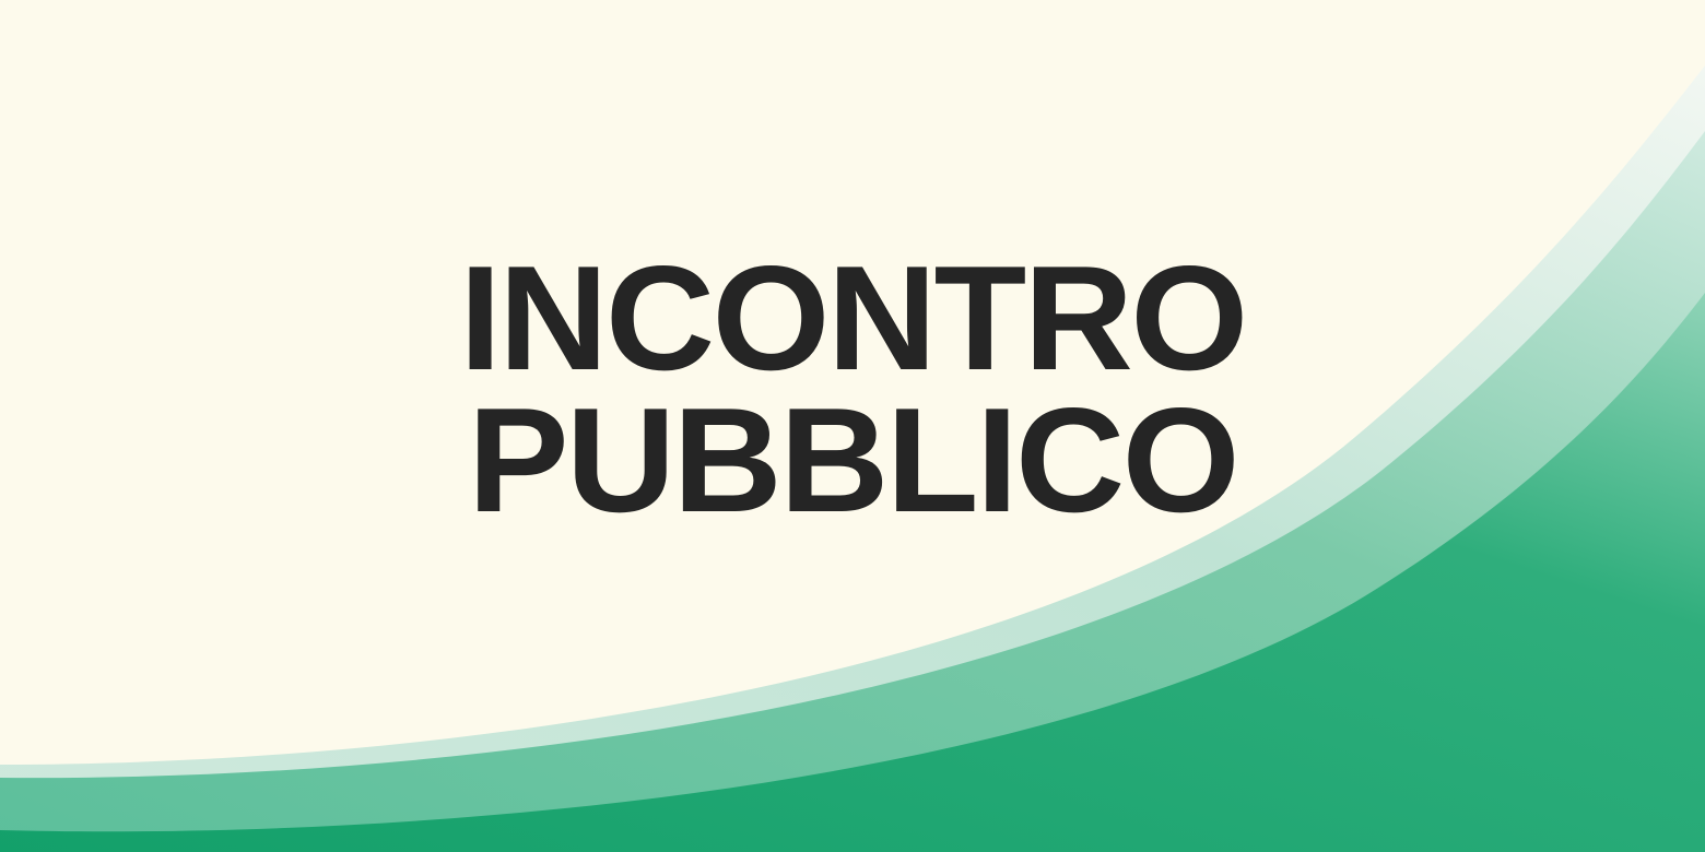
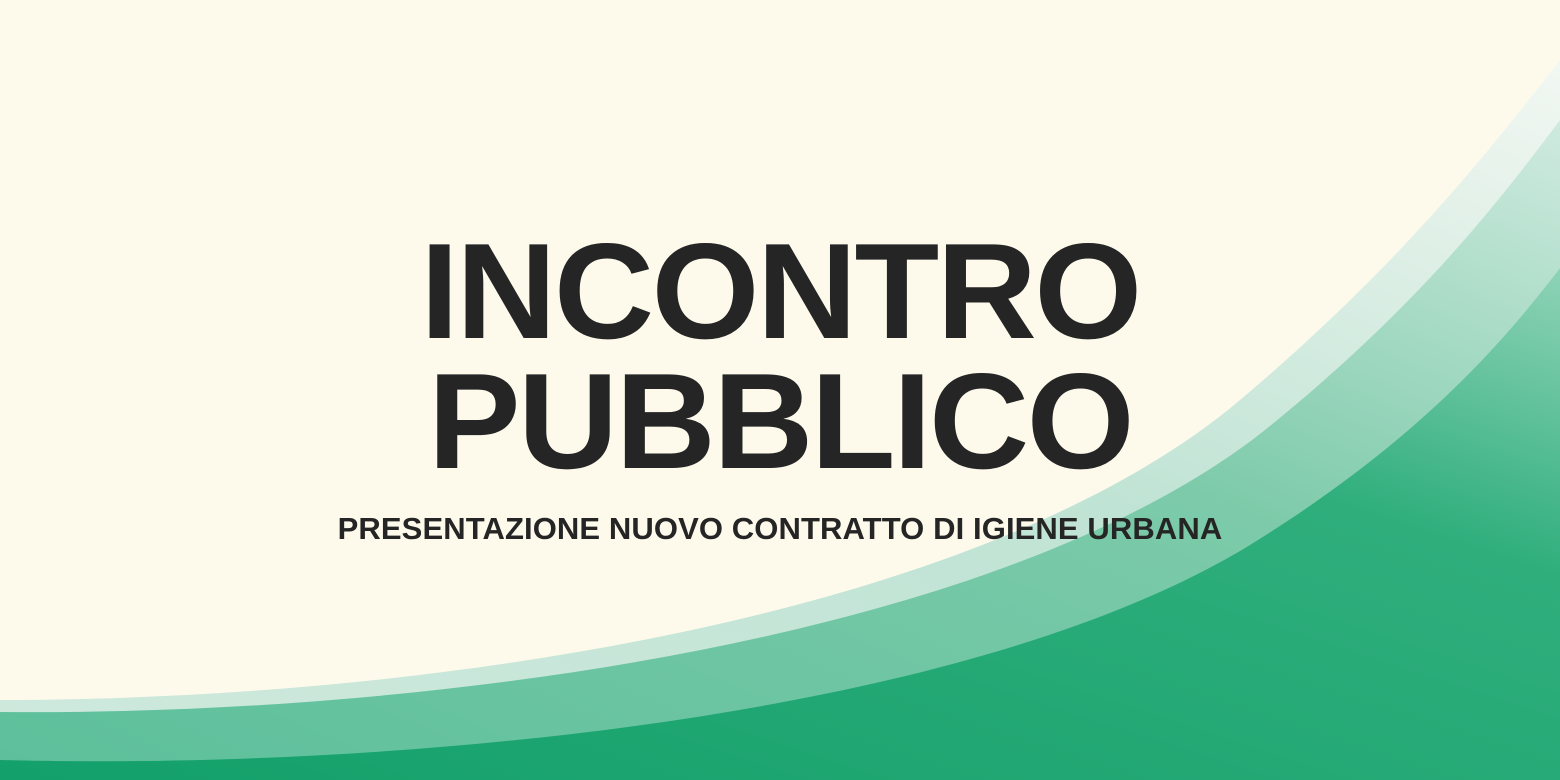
  INCONTRO
  PUBBLICO
+ PRESENTAZIONE NUOVO CONTRATTO DI IGIENE URBANA
